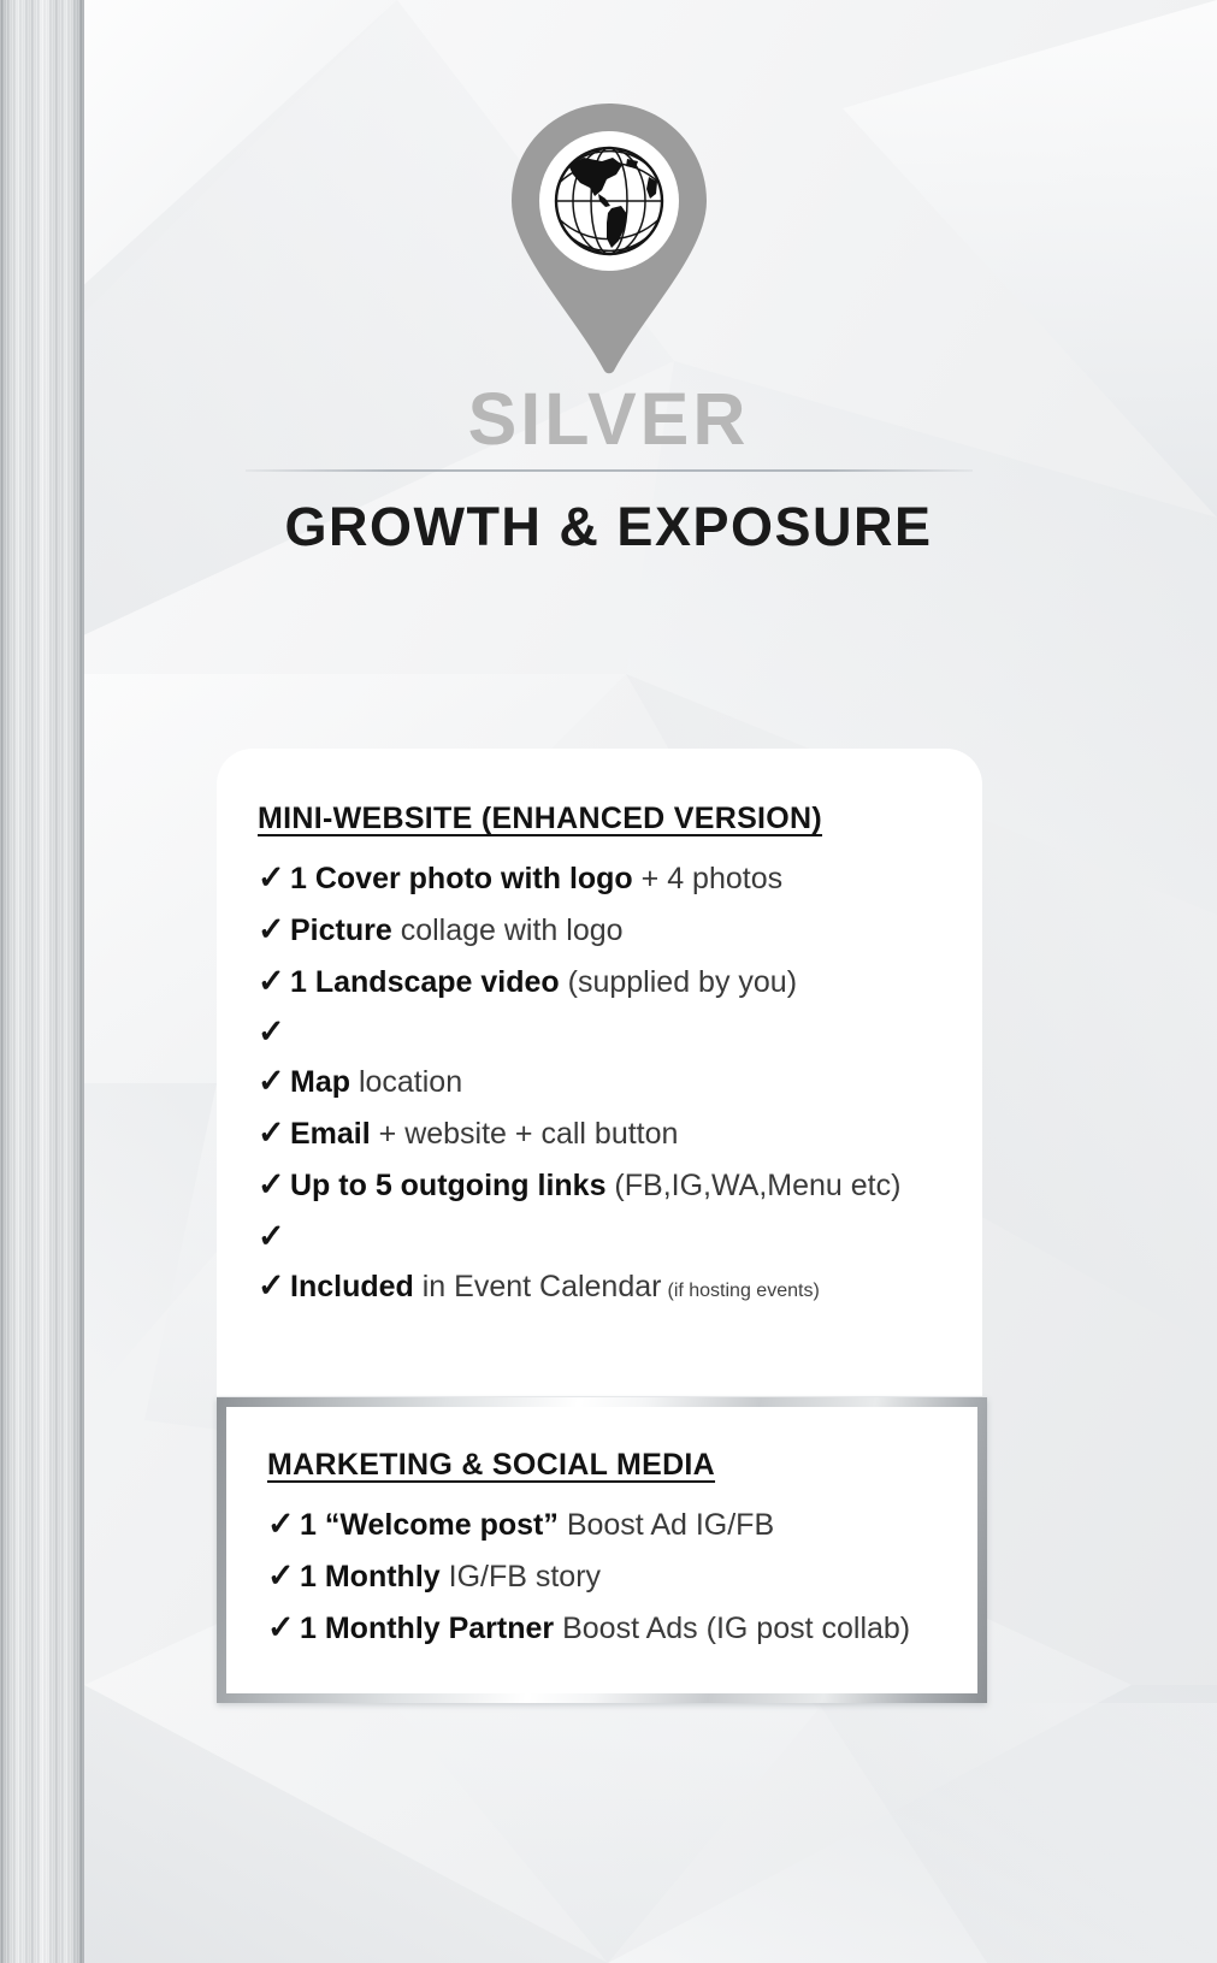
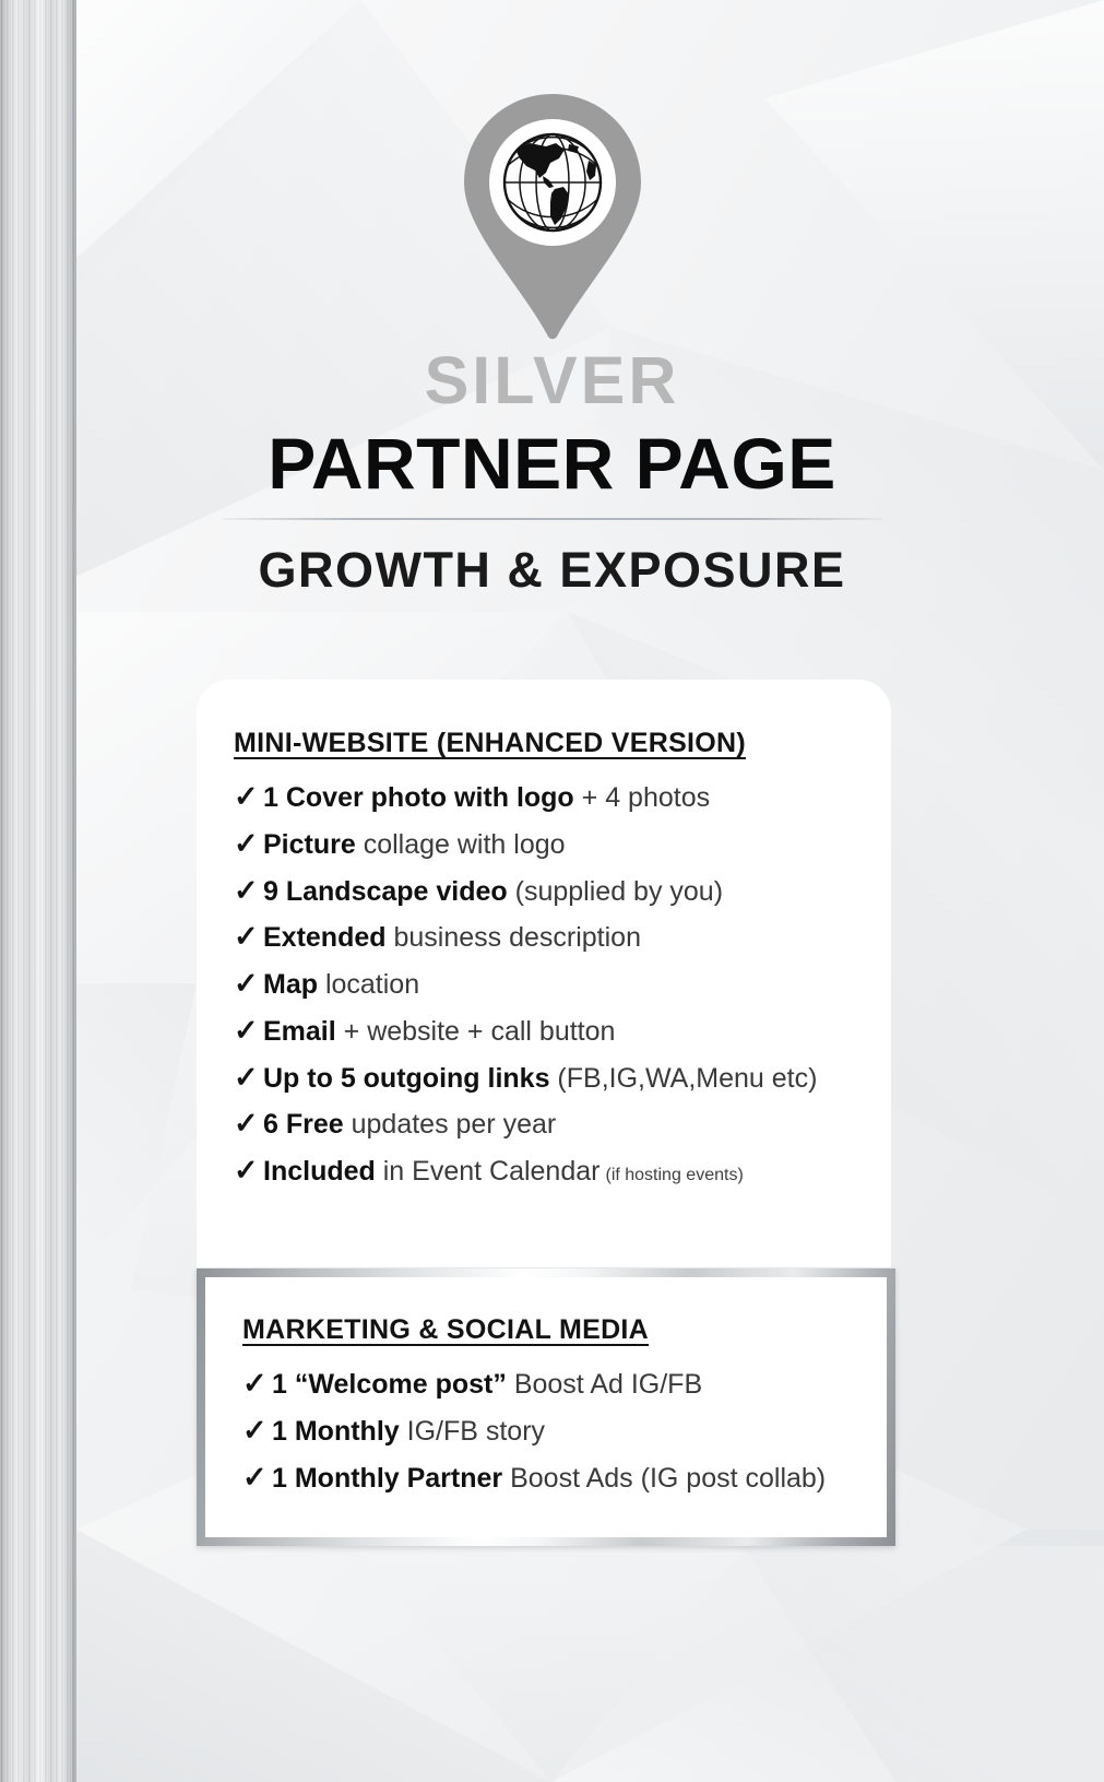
  SILVER
+ PARTNER PAGE
  GROWTH & EXPOSURE
  MINI-WEBSITE (ENHANCED VERSION)
  ✓
  1 Cover photo with logo + 4 photos
  ✓
  Picture collage with logo
  ✓
- 1 Landscape video (supplied by you)
+ 9 Landscape video (supplied by you)
  ✓
+ Extended business description
  ✓
  Map location
  ✓
  Email + website + call button
  ✓
  Up to 5 outgoing links (FB,IG,WA,Menu etc)
  ✓
+ 6 Free updates per year
  ✓
  Included in Event Calendar (if hosting events)
  MARKETING & SOCIAL MEDIA
  ✓
  1 “Welcome post” Boost Ad IG/FB
  ✓
  1 Monthly IG/FB story
  ✓
  1 Monthly Partner Boost Ads (IG post collab)
